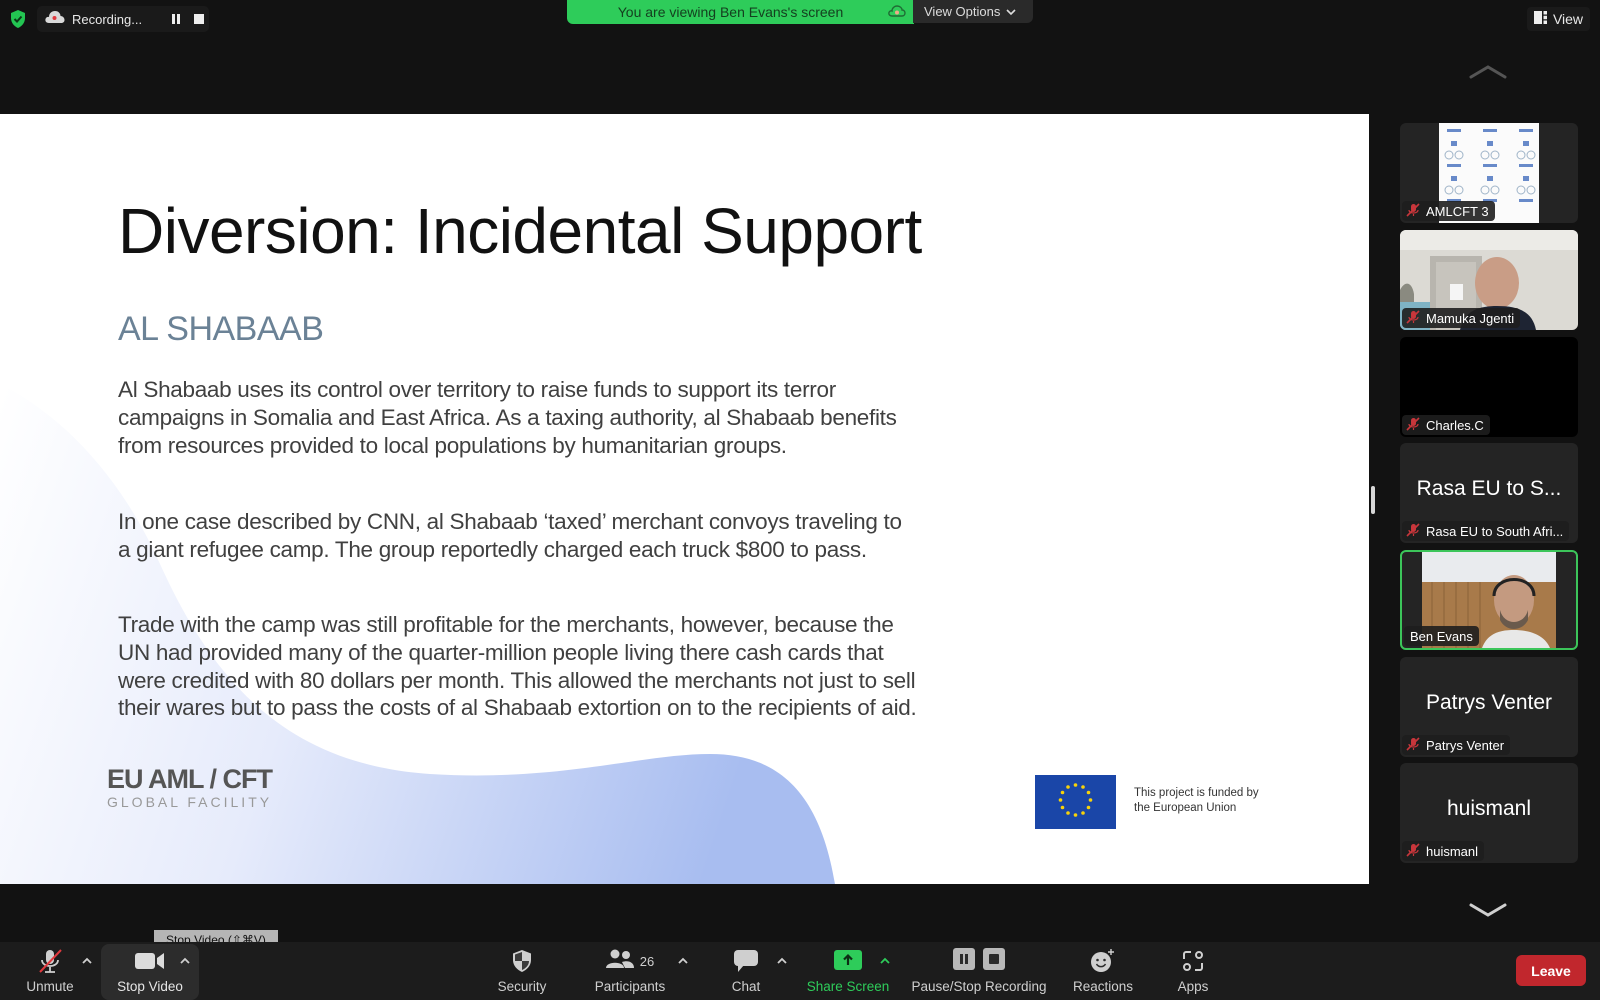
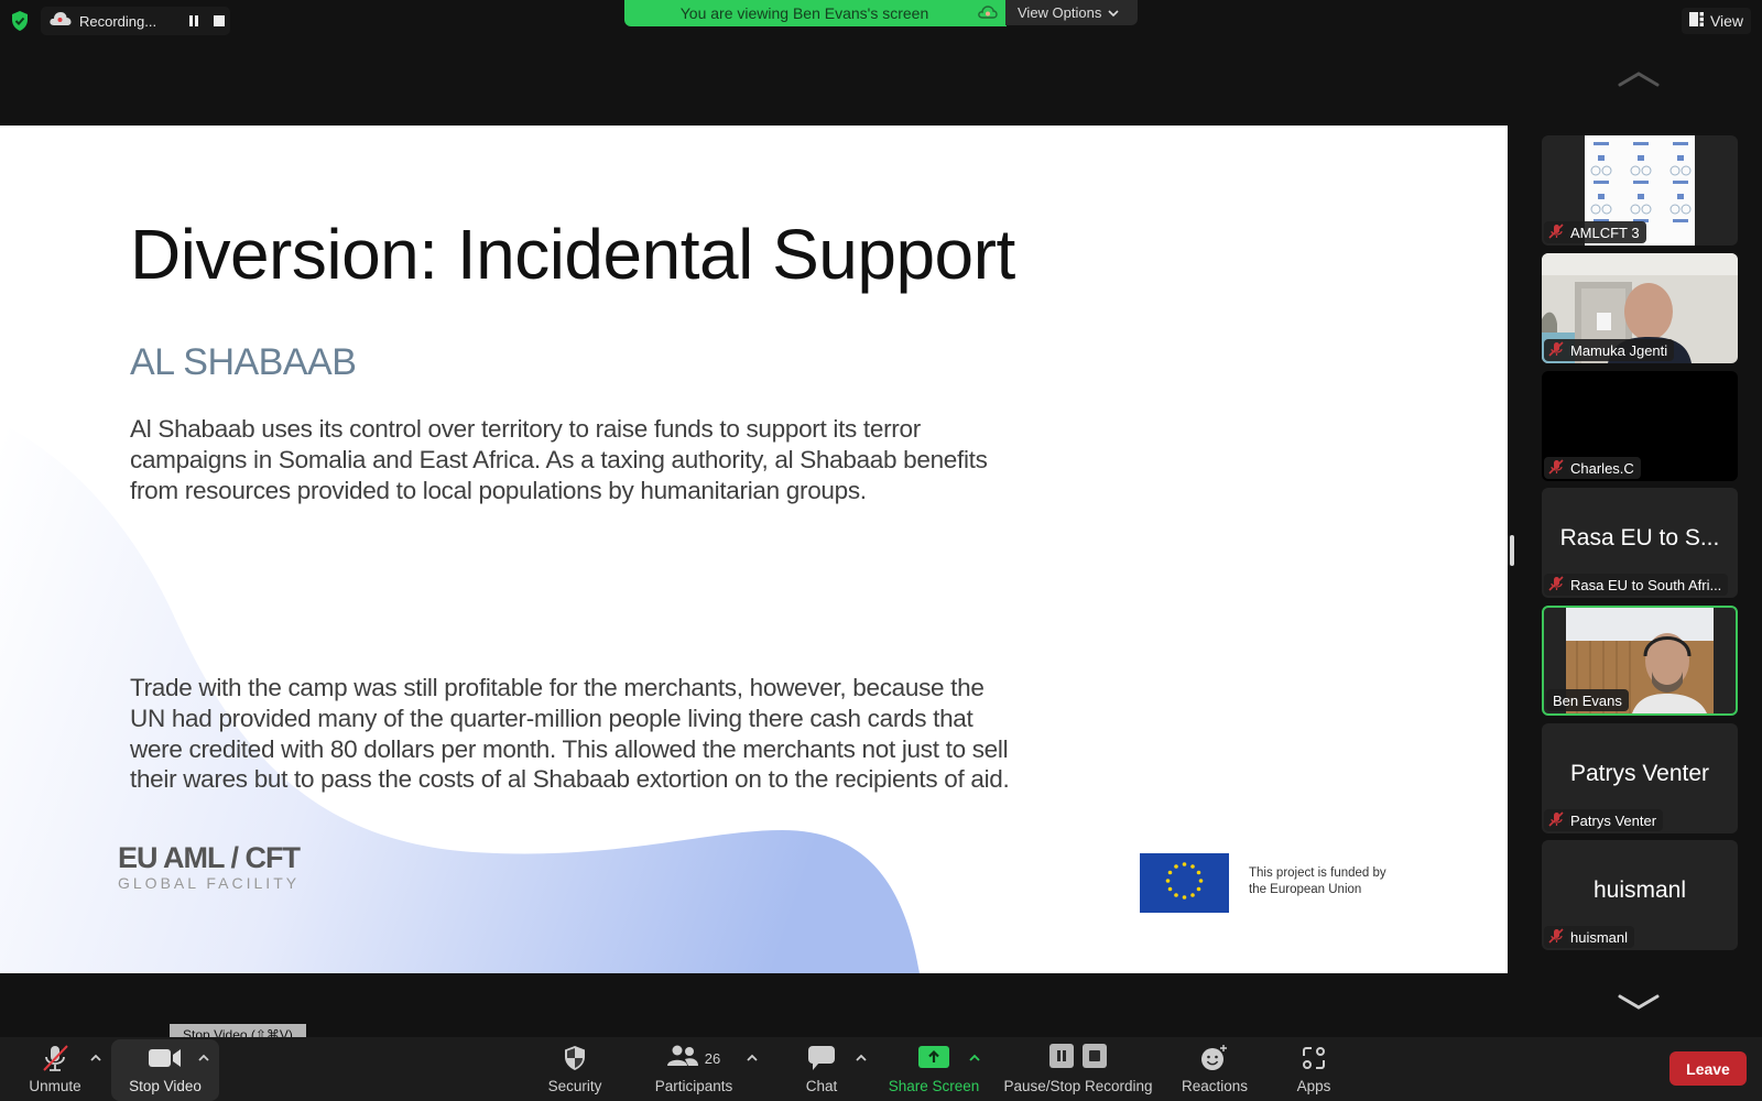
  Recording...
  You are viewing Ben Evans's screen
  View Options
  View
  Diversion: Incidental Support
  AL SHABAAB
  Al Shabaab uses its control over territory to raise funds to support its terror campaigns in Somalia and East Africa. As a taxing authority, al Shabaab benefits from resources provided to local populations by humanitarian groups.
- In one case described by CNN, al Shabaab ‘taxed’ merchant convoys traveling to a giant refugee camp. The group reportedly charged each truck $800 to pass.
  Trade with the camp was still profitable for the merchants, however, because the UN had provided many of the quarter-million people living there cash cards that were credited with 80 dollars per month. This allowed the merchants not just to sell their wares but to pass the costs of al Shabaab extortion on to the recipients of aid.
  EU AML / CFT
  GLOBAL FACILITY
  This project is funded by
  the European Union
  AMLCFT 3
  Mamuka Jgenti
  Charles.C
  Rasa EU to S...
  Rasa EU to South Afri...
  Ben Evans
  Patrys Venter
  Patrys Venter
  huismanl
  huismanl
  Stop Video (⇧⌘V)
  Unmute
  Stop Video
  Security
  26
  Participants
  Chat
  Share Screen
  Pause/Stop Recording
  Reactions
  Apps
  Leave
